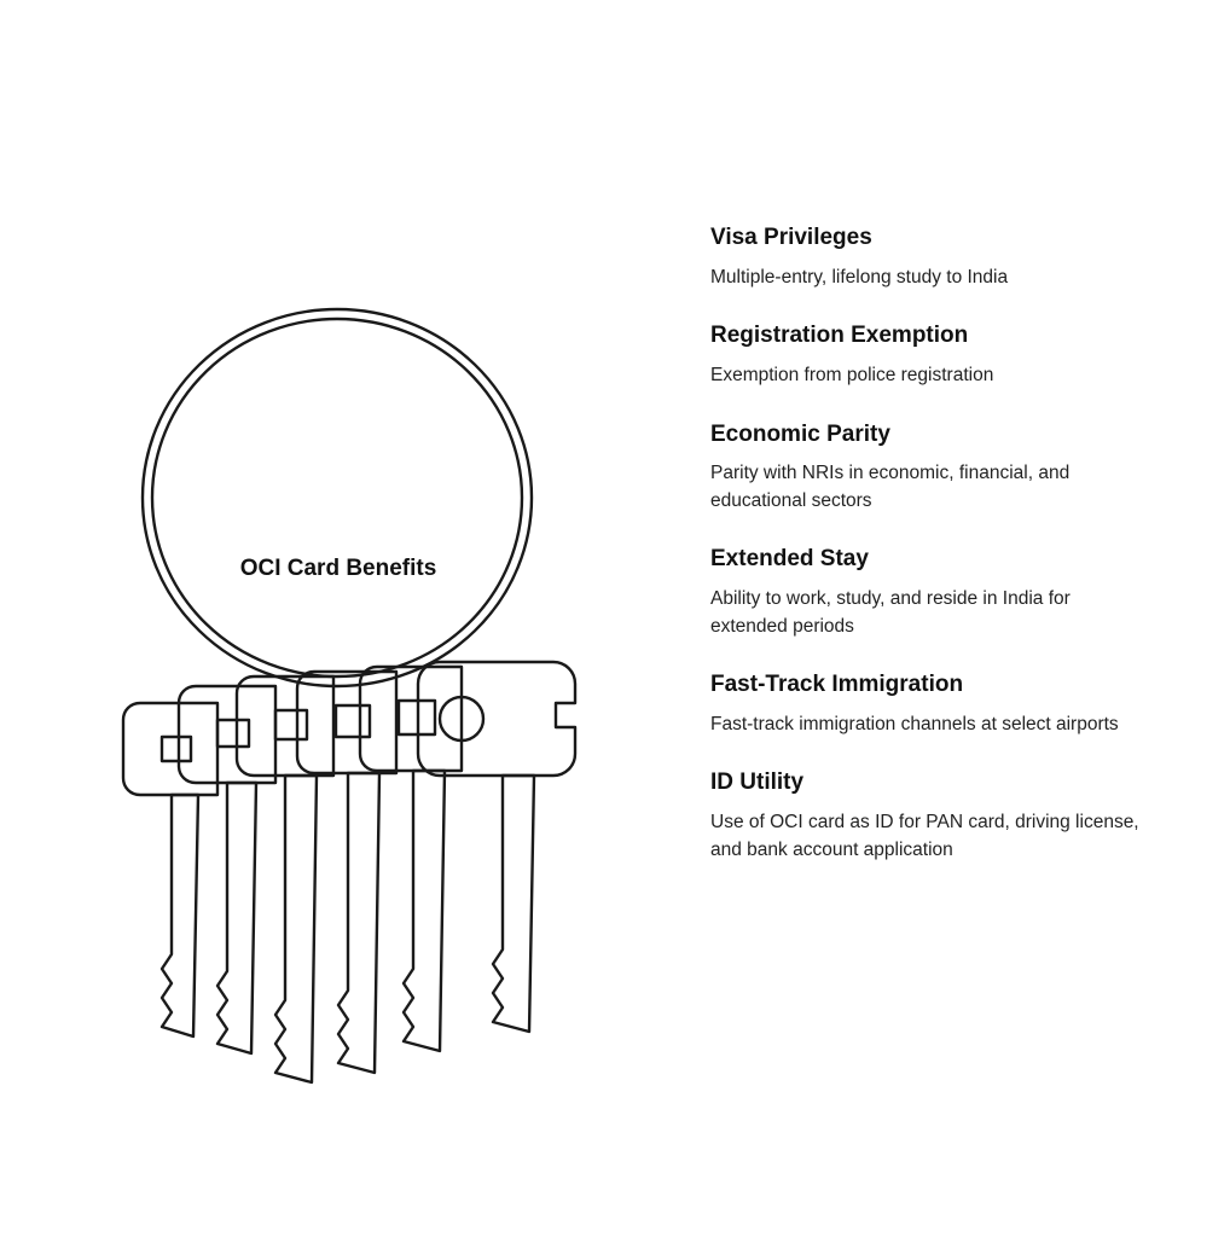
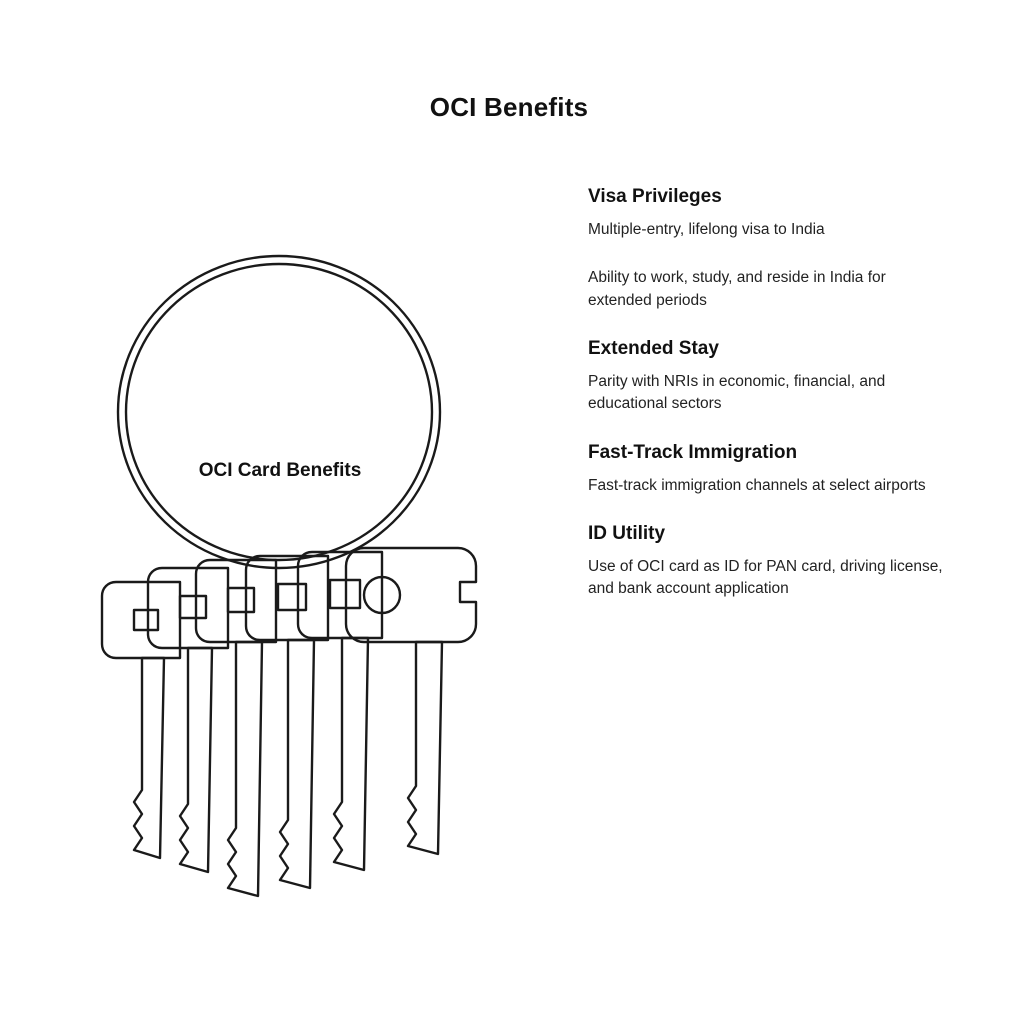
+ OCI Benefits
  OCI Card Benefits
  Visa Privileges
- Multiple-entry, lifelong study to India
+ Multiple-entry, lifelong visa to India
- Registration Exemption
- Exemption from police registration
- Economic Parity
- Parity with NRIs in economic, financial, and educational sectors
+ Ability to work, study, and reside in India for extended periods
  Extended Stay
- Ability to work, study, and reside in India for extended periods
+ Parity with NRIs in economic, financial, and educational sectors
  Fast-Track Immigration
  Fast-track immigration channels at select airports
  ID Utility
  Use of OCI card as ID for PAN card, driving license, and bank account application
